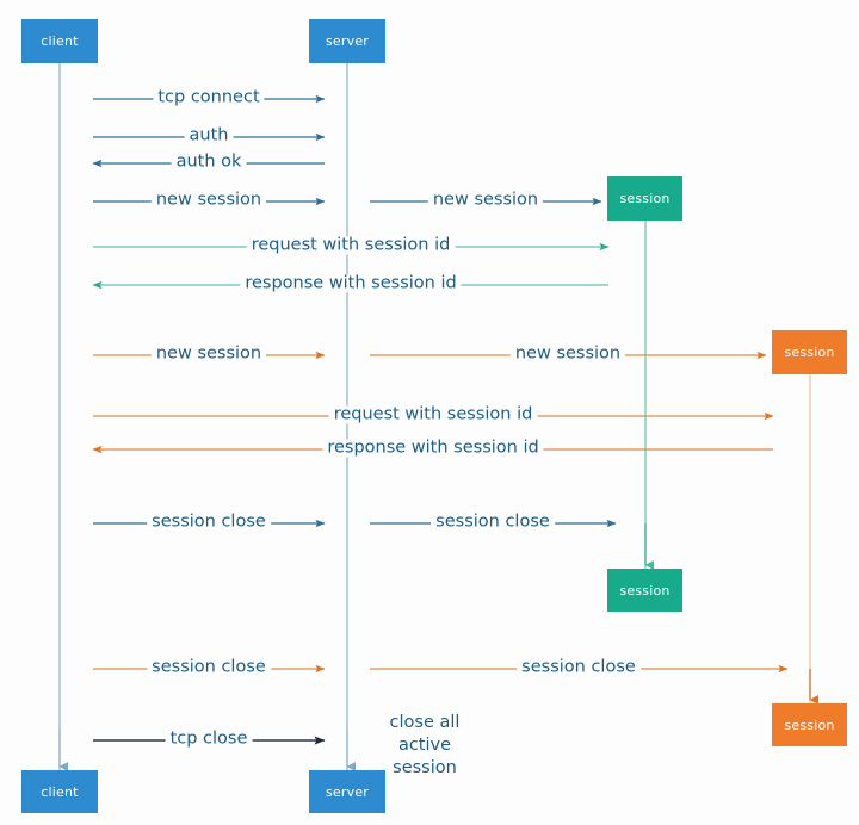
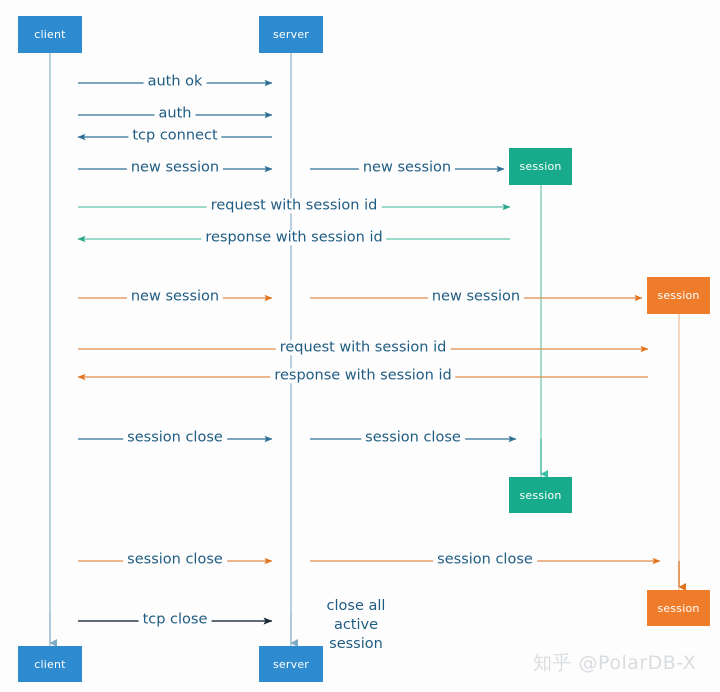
  client
  server
  session
  session
  session
  session
  client
  server
- tcp connect
+ auth ok
  auth
- auth ok
+ tcp connect
  new session
  new session
  request with session id
  response with session id
  new session
  new session
  request with session id
  response with session id
  session close
  session close
  session close
  session close
  tcp close
  close all
  active
  session
+ 知乎 @PolarDB-X
